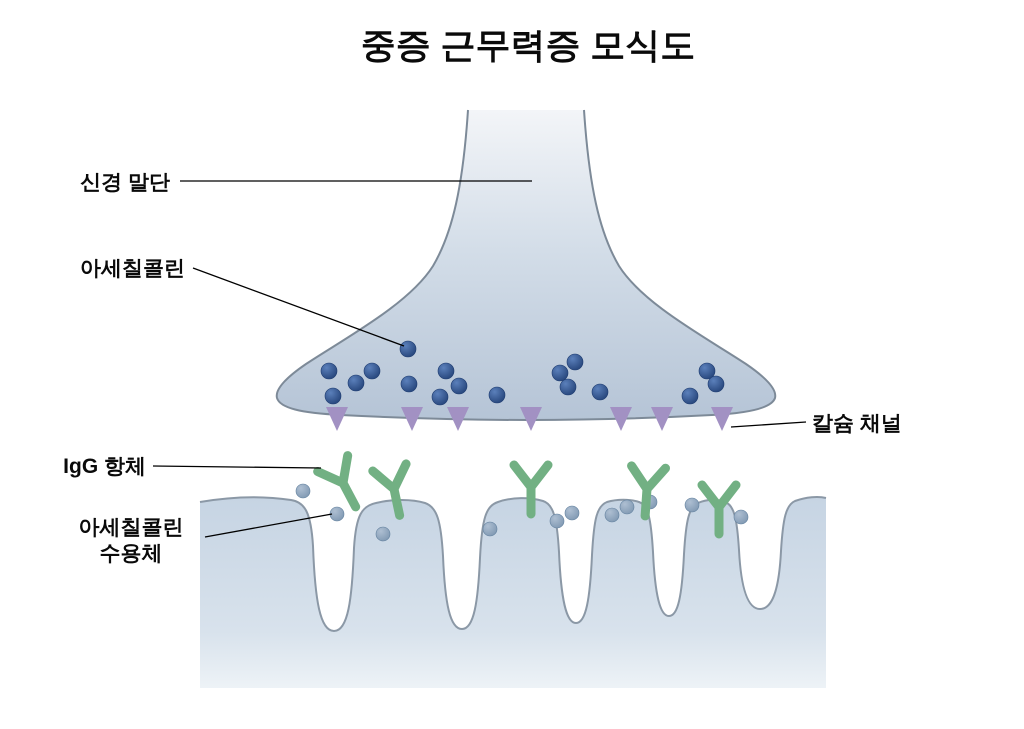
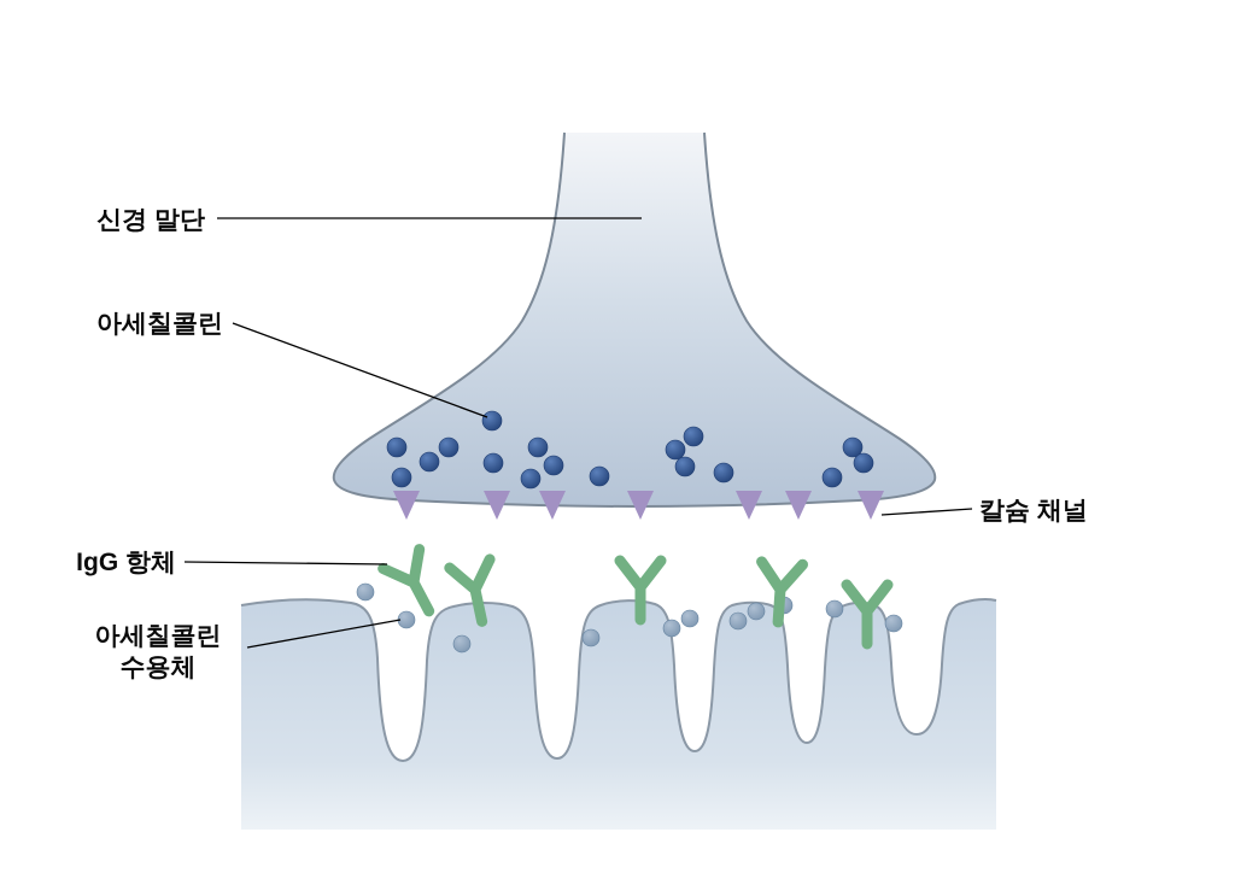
- 중증 근무력증 모식도
  신경 말단
  아세칠콜린
  칼슘 채널
  IgG 항체
  아세칠콜린
  수용체
